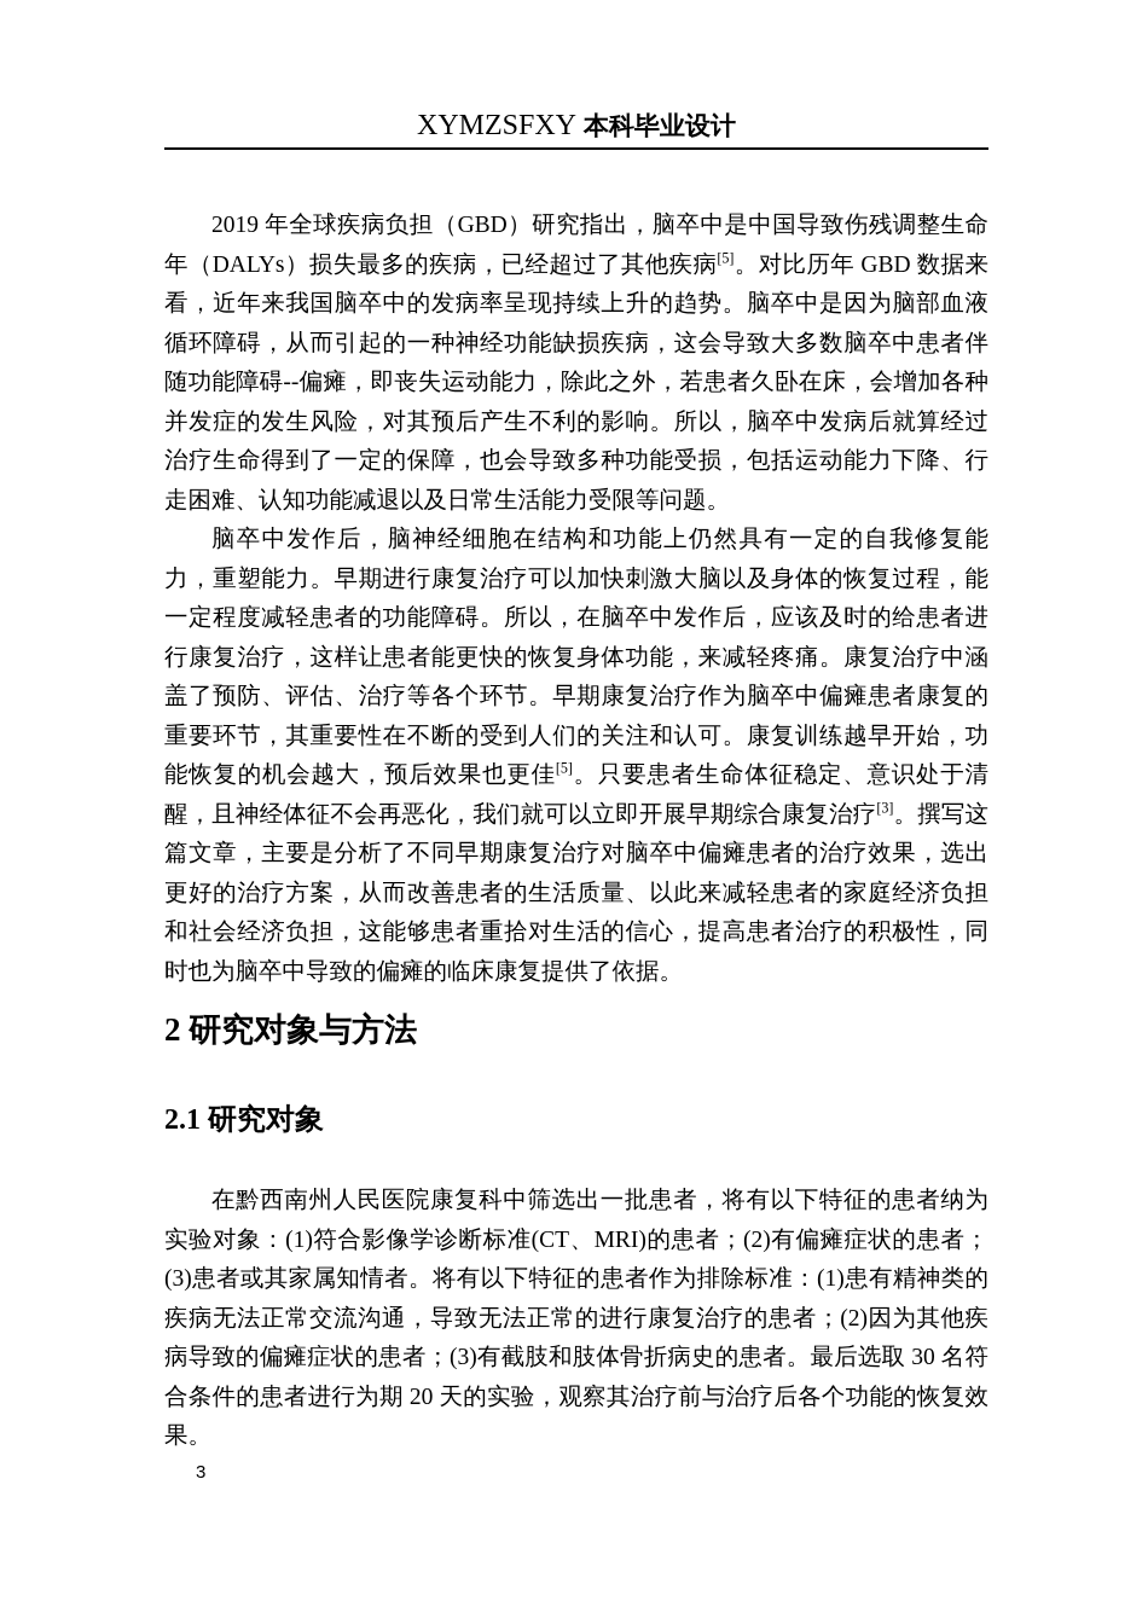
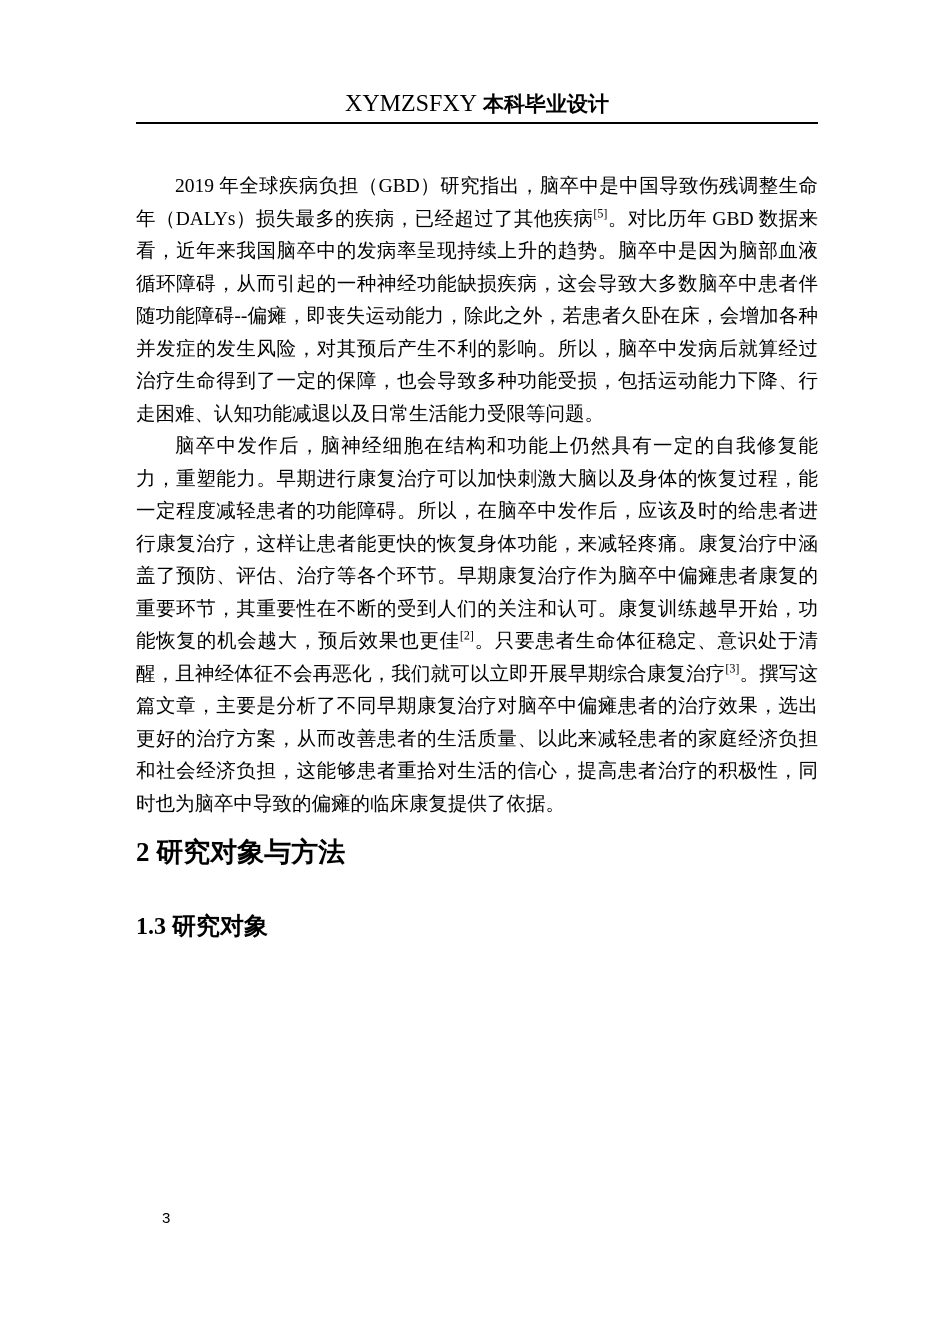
  XYMZSFXY 本科毕业设计
  2019 年全球疾病负担（GBD）研究指出，脑卒中是中国导致伤残调整生命年（DALYs）损失最多的疾病，已经超过了其他疾病[5]。对比历年 GBD 数据来看，近年来我国脑卒中的发病率呈现持续上升的趋势。脑卒中是因为脑部血液循环障碍，从而引起的一种神经功能缺损疾病，这会导致大多数脑卒中患者伴随功能障碍--偏瘫，即丧失运动能力，除此之外，若患者久卧在床，会增加各种并发症的发生风险，对其预后产生不利的影响。所以，脑卒中发病后就算经过治疗生命得到了一定的保障，也会导致多种功能受损，包括运动能力下降、行走困难、认知功能减退以及日常生活能力受限等问题。
- 脑卒中发作后，脑神经细胞在结构和功能上仍然具有一定的自我修复能力，重塑能力。早期进行康复治疗可以加快刺激大脑以及身体的恢复过程，能一定程度减轻患者的功能障碍。所以，在脑卒中发作后，应该及时的给患者进行康复治疗，这样让患者能更快的恢复身体功能，来减轻疼痛。康复治疗中涵盖了预防、评估、治疗等各个环节。早期康复治疗作为脑卒中偏瘫患者康复的重要环节，其重要性在不断的受到人们的关注和认可。康复训练越早开始，功能恢复的机会越大，预后效果也更佳[5]。只要患者生命体征稳定、意识处于清醒，且神经体征不会再恶化，我们就可以立即开展早期综合康复治疗[3]。撰写这篇文章，主要是分析了不同早期康复治疗对脑卒中偏瘫患者的治疗效果，选出更好的治疗方案，从而改善患者的生活质量、以此来减轻患者的家庭经济负担和社会经济负担，这能够患者重拾对生活的信心，提高患者治疗的积极性，同时也为脑卒中导致的偏瘫的临床康复提供了依据。
+ 脑卒中发作后，脑神经细胞在结构和功能上仍然具有一定的自我修复能力，重塑能力。早期进行康复治疗可以加快刺激大脑以及身体的恢复过程，能一定程度减轻患者的功能障碍。所以，在脑卒中发作后，应该及时的给患者进行康复治疗，这样让患者能更快的恢复身体功能，来减轻疼痛。康复治疗中涵盖了预防、评估、治疗等各个环节。早期康复治疗作为脑卒中偏瘫患者康复的重要环节，其重要性在不断的受到人们的关注和认可。康复训练越早开始，功能恢复的机会越大，预后效果也更佳[2]。只要患者生命体征稳定、意识处于清醒，且神经体征不会再恶化，我们就可以立即开展早期综合康复治疗[3]。撰写这篇文章，主要是分析了不同早期康复治疗对脑卒中偏瘫患者的治疗效果，选出更好的治疗方案，从而改善患者的生活质量、以此来减轻患者的家庭经济负担和社会经济负担，这能够患者重拾对生活的信心，提高患者治疗的积极性，同时也为脑卒中导致的偏瘫的临床康复提供了依据。
  2 研究对象与方法
- 2.1 研究对象
+ 1.3 研究对象
- 在黔西南州人民医院康复科中筛选出一批患者，将有以下特征的患者纳为实验对象：(1)符合影像学诊断标准(CT、MRI)的患者；(2)有偏瘫症状的患者；(3)患者或其家属知情者。将有以下特征的患者作为排除标准：(1)患有精神类的疾病无法正常交流沟通，导致无法正常的进行康复治疗的患者；(2)因为其他疾病导致的偏瘫症状的患者；(3)有截肢和肢体骨折病史的患者。最后选取 30 名符合条件的患者进行为期 20 天的实验，观察其治疗前与治疗后各个功能的恢复效果。
  3
